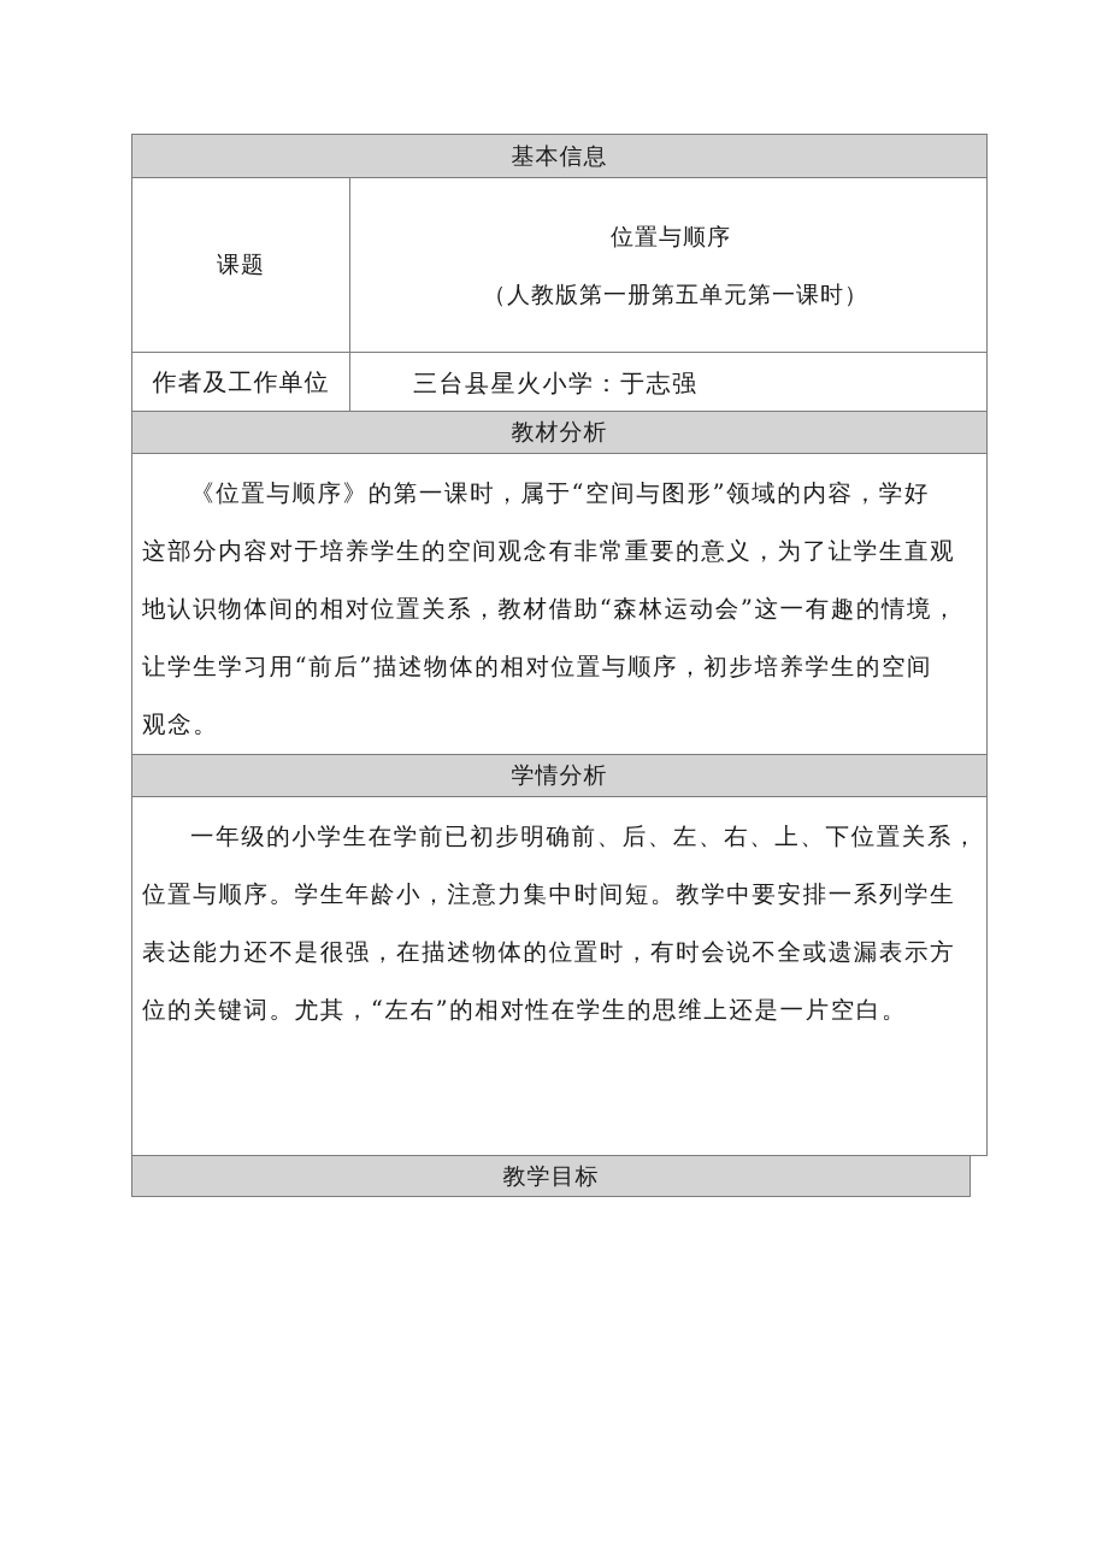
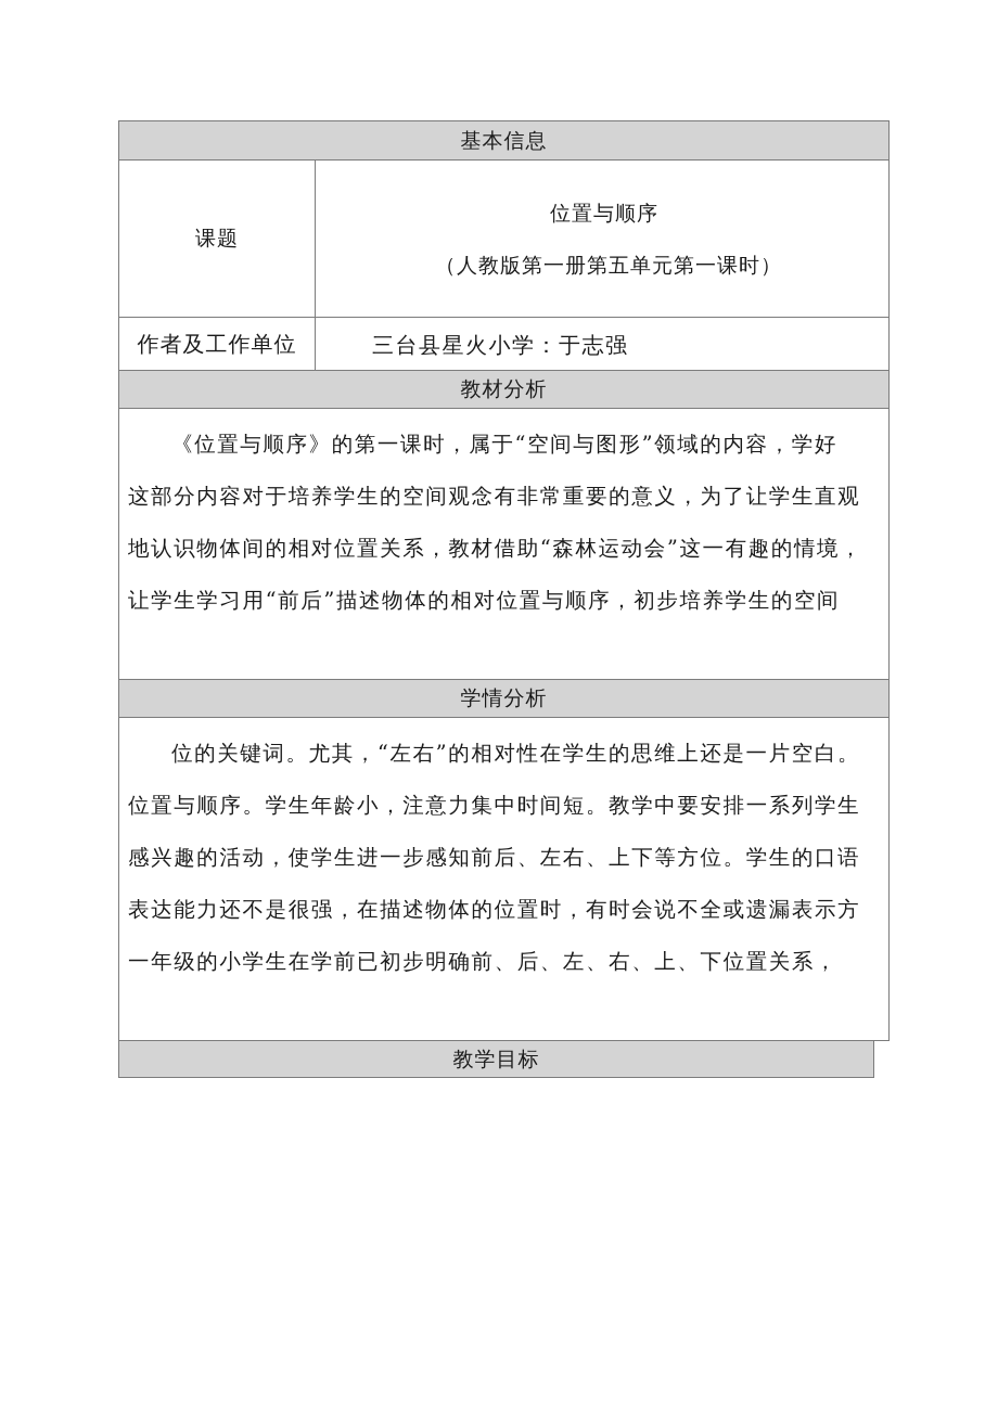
  基本信息
  课题
  位置与顺序
  （人教版第一册第五单元第一课时）
  作者及工作单位
  三台县星火小学：于志强
  教材分析
  《位置与顺序》的第一课时，属于“空间与图形”领域的内容，学好
  这部分内容对于培养学生的空间观念有非常重要的意义，为了让学生直观
  地认识物体间的相对位置关系，教材借助“森林运动会”这一有趣的情境，
  让学生学习用“前后”描述物体的相对位置与顺序，初步培养学生的空间
- 观念。
  学情分析
- 一年级的小学生在学前已初步明确前、后、左、右、上、下位置关系，
+ 位的关键词。尤其，“左右”的相对性在学生的思维上还是一片空白。
  位置与顺序。学生年龄小，注意力集中时间短。教学中要安排一系列学生
+ 感兴趣的活动，使学生进一步感知前后、左右、上下等方位。学生的口语
  表达能力还不是很强，在描述物体的位置时，有时会说不全或遗漏表示方
- 位的关键词。尤其，“左右”的相对性在学生的思维上还是一片空白。
+ 一年级的小学生在学前已初步明确前、后、左、右、上、下位置关系，
  教学目标
